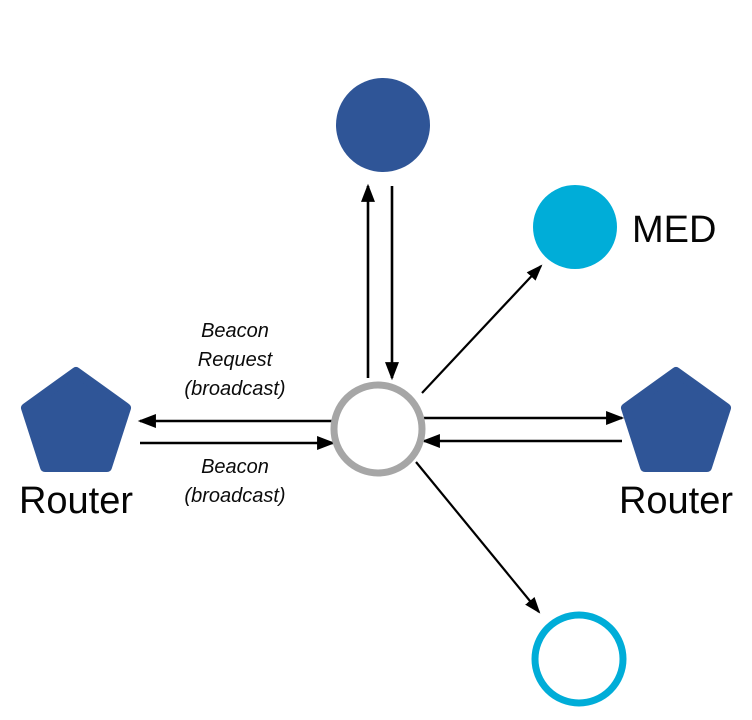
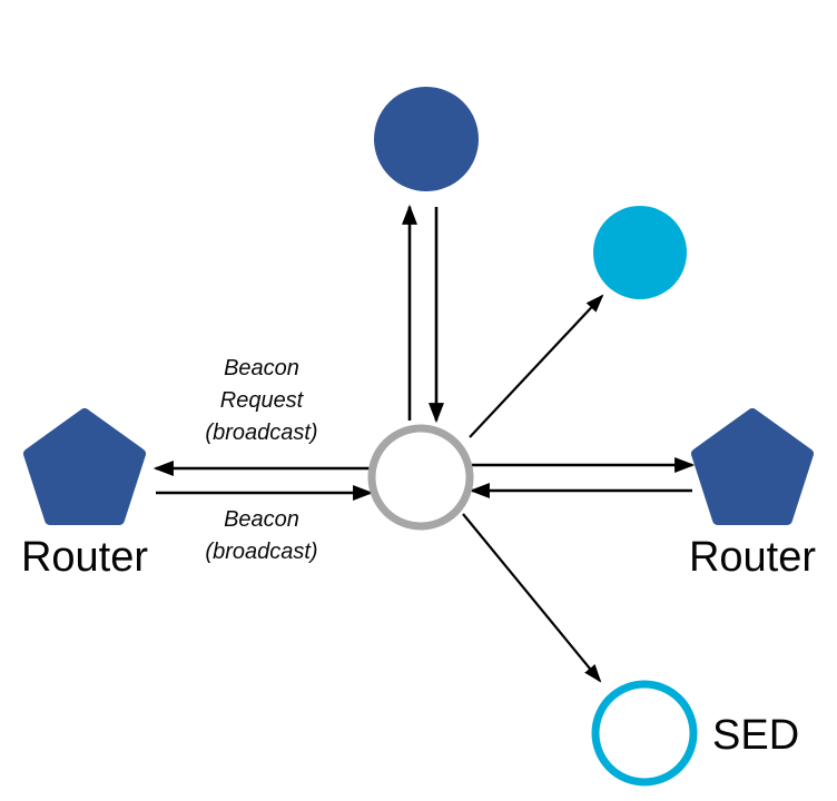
- MED
  Router
  Router
+ SED
  Beacon
  Request
  (broadcast)
  Beacon
  (broadcast)
